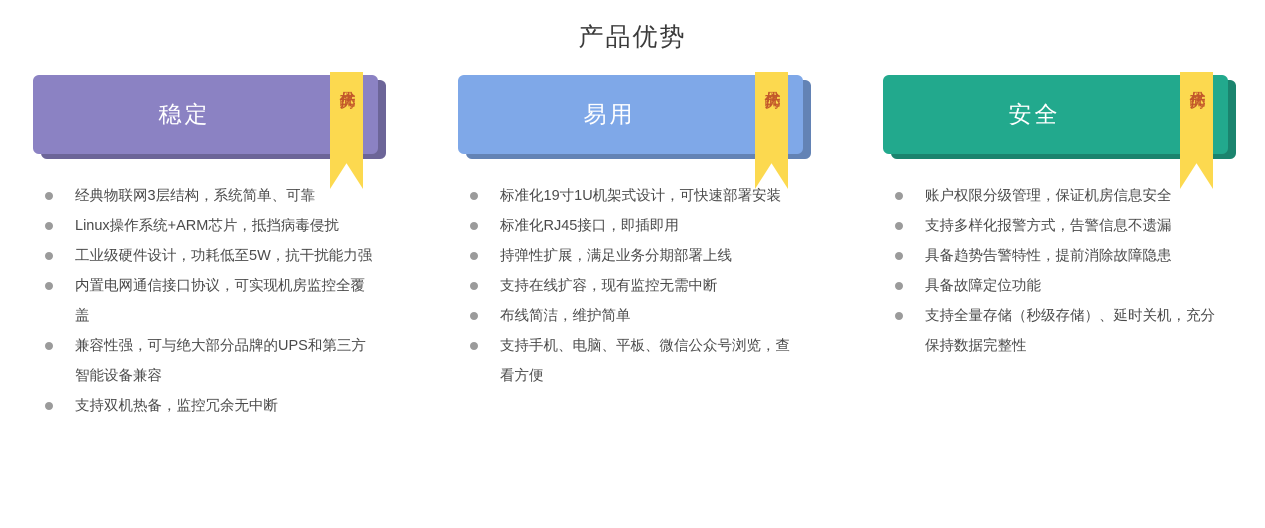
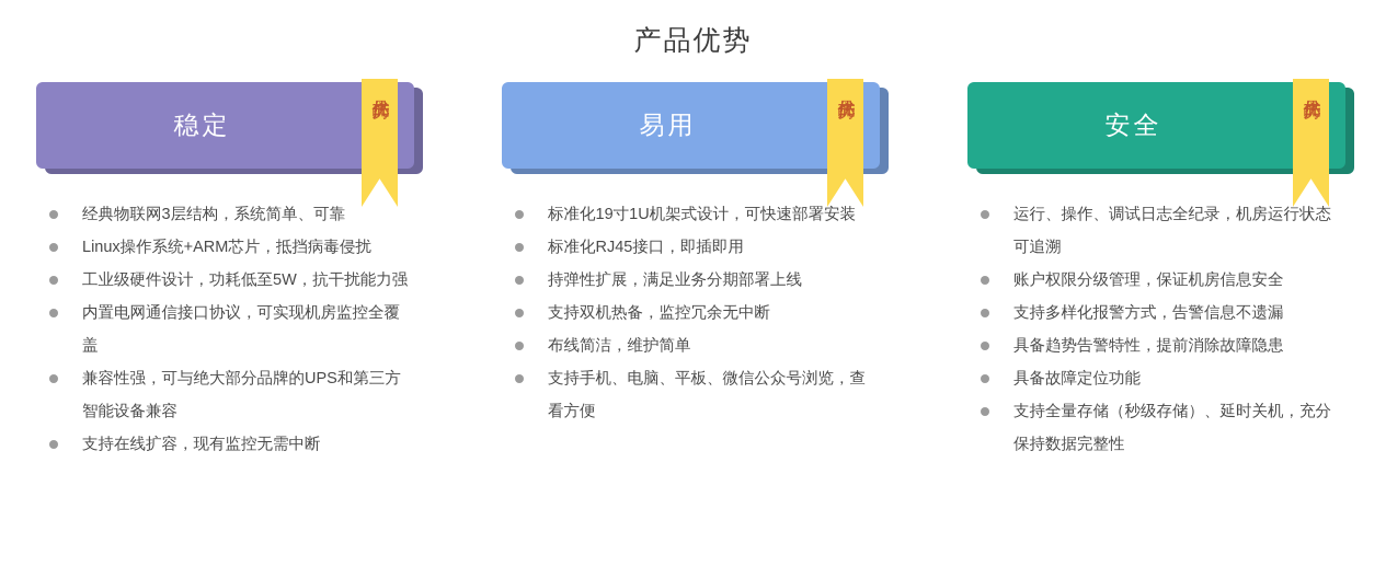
  产品优势
  稳定
  经典物联网3层结构，系统简单、可靠
  Linux操作系统+ARM芯片，抵挡病毒侵扰
  工业级硬件设计，功耗低至5W，抗干扰能力强
  内置电网通信接口协议，可实现机房监控全覆盖
  兼容性强，可与绝大部分品牌的UPS和第三方智能设备兼容
- 支持双机热备，监控冗余无中断
+ 支持在线扩容，现有监控无需中断
  易用
  标准化19寸1U机架式设计，可快速部署安装
  标准化RJ45接口，即插即用
  持弹性扩展，满足业务分期部署上线
- 支持在线扩容，现有监控无需中断
+ 支持双机热备，监控冗余无中断
  布线简洁，维护简单
  支持手机、电脑、平板、微信公众号浏览，查看方便
  安全
+ 运行、操作、调试日志全纪录，机房运行状态可追溯
  账户权限分级管理，保证机房信息安全
  支持多样化报警方式，告警信息不遗漏
  具备趋势告警特性，提前消除故障隐患
  具备故障定位功能
  支持全量存储（秒级存储）、延时关机，充分保持数据完整性
